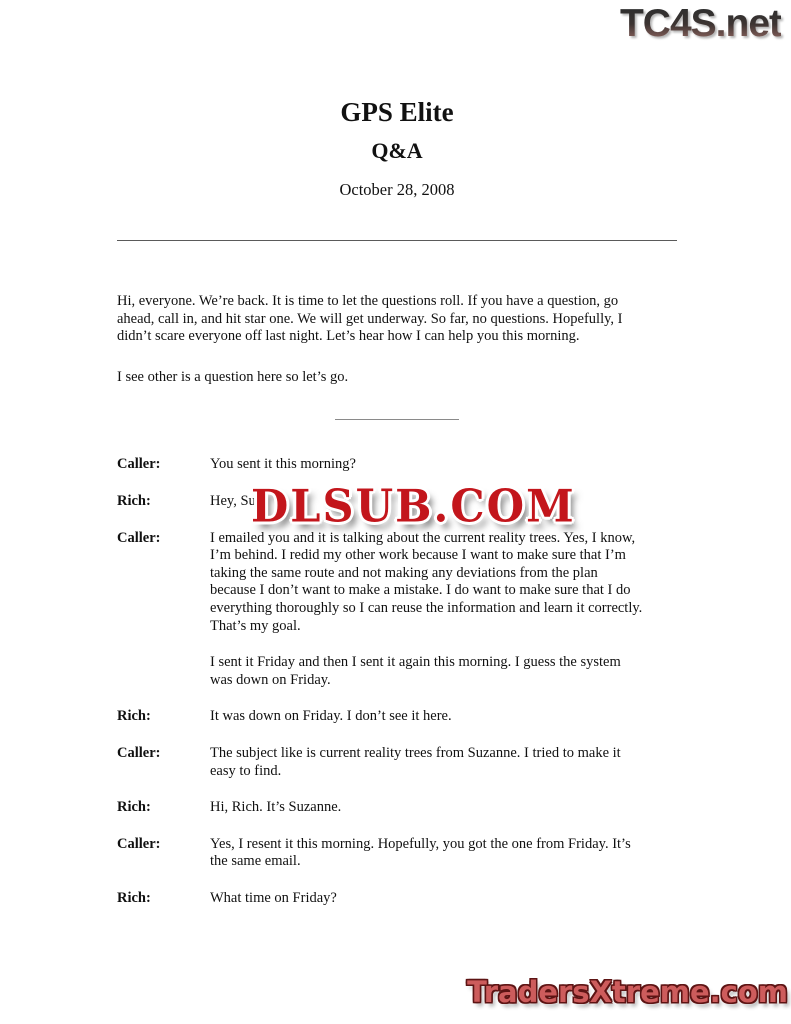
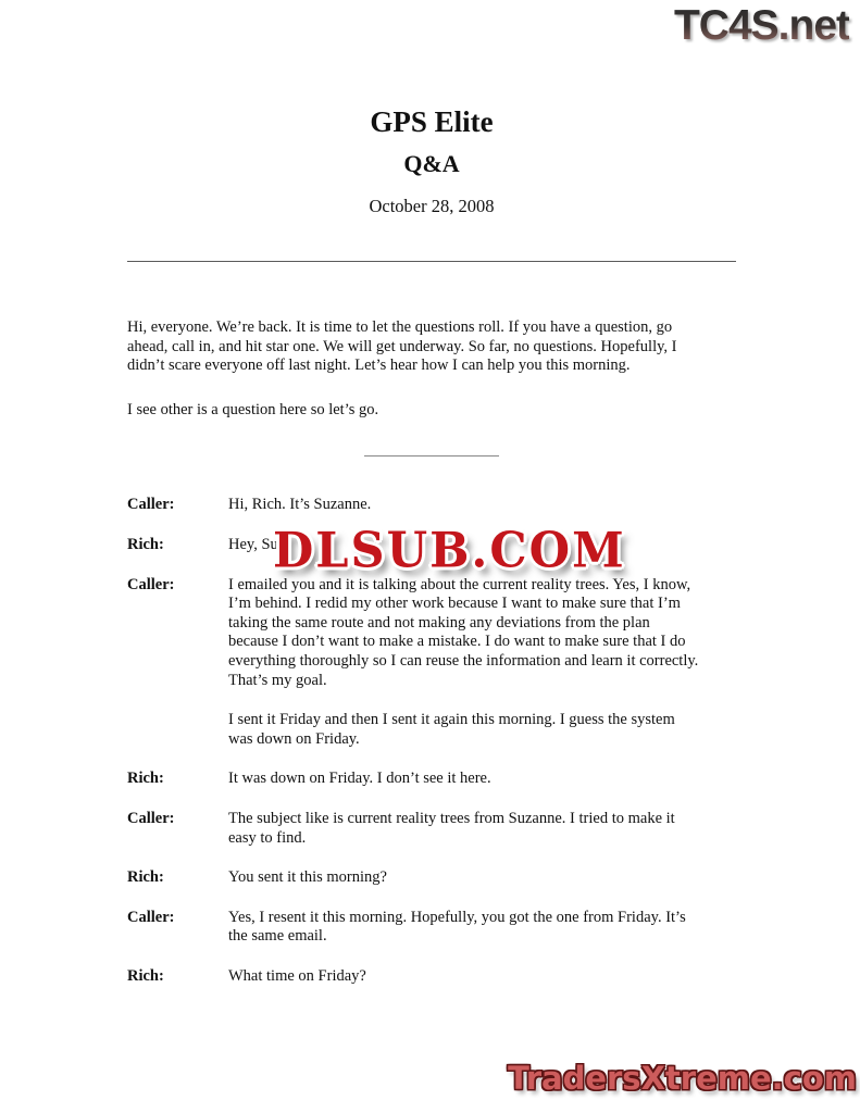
  TC4S.net
  GPS Elite
  Q&A
  October 28, 2008
  Hi, everyone. We’re back. It is time to let the questions roll. If you have a question, go
  ahead, call in, and hit star one. We will get underway. So far, no questions. Hopefully, I
  didn’t scare everyone off last night. Let’s hear how I can help you this morning.
  I see other is a question here so let’s go.
  Caller:
- You sent it this morning?
+ Hi, Rich. It’s Suzanne.
  Rich:
  Hey, Su
  Caller:
  I emailed you and it is talking about the current reality trees. Yes, I know,
  I’m behind. I redid my other work because I want to make sure that I’m
  taking the same route and not making any deviations from the plan
  because I don’t want to make a mistake. I do want to make sure that I do
  everything thoroughly so I can reuse the information and learn it correctly.
  That’s my goal.
  I sent it Friday and then I sent it again this morning. I guess the system
  was down on Friday.
  Rich:
  It was down on Friday. I don’t see it here.
  Caller:
  The subject like is current reality trees from Suzanne. I tried to make it
  easy to find.
  Rich:
- Hi, Rich. It’s Suzanne.
+ You sent it this morning?
  Caller:
  Yes, I resent it this morning. Hopefully, you got the one from Friday. It’s
  the same email.
  Rich:
  What time on Friday?
  DLSUB.COM
  TradersXtreme.com
